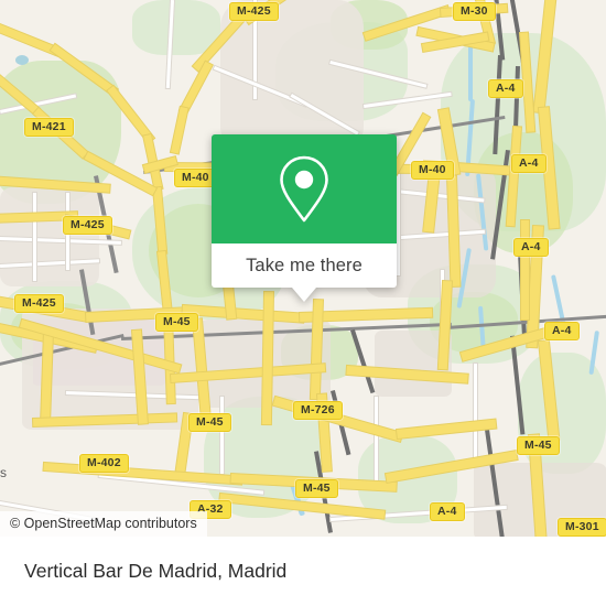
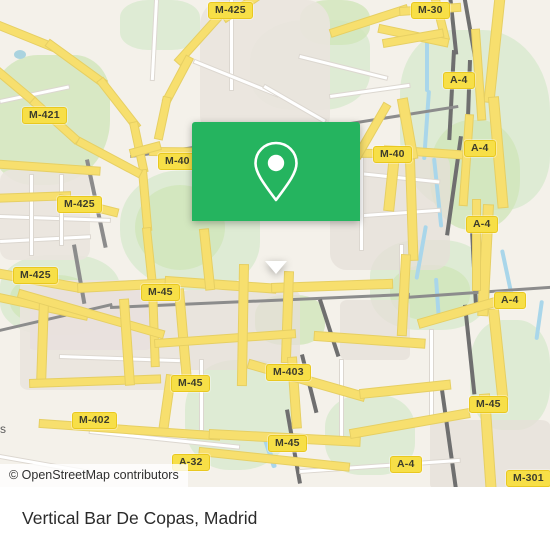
  M-425
  M-30
  A-4
  M-421
  A-4
  M-40
  M-40
  M-425
  A-4
  M-425
  M-45
  A-4
- M-726
+ M-403
  M-45
  M-45
  M-402
  M-45
  A-32
  A-4
  M-301
  s
- Take me there
  © OpenStreetMap contributors
- Vertical Bar De Madrid, Madrid
+ Vertical Bar De Copas, Madrid
